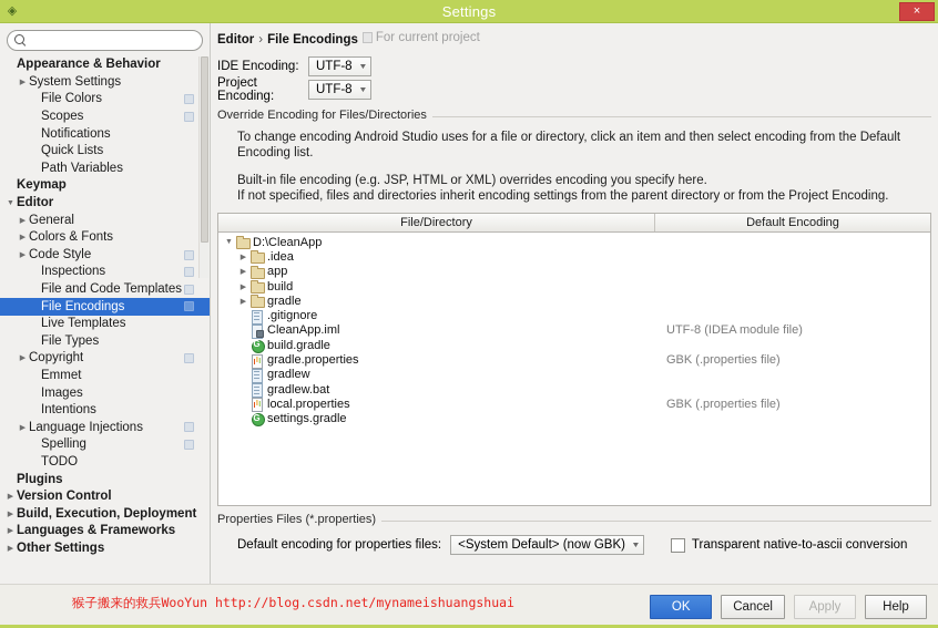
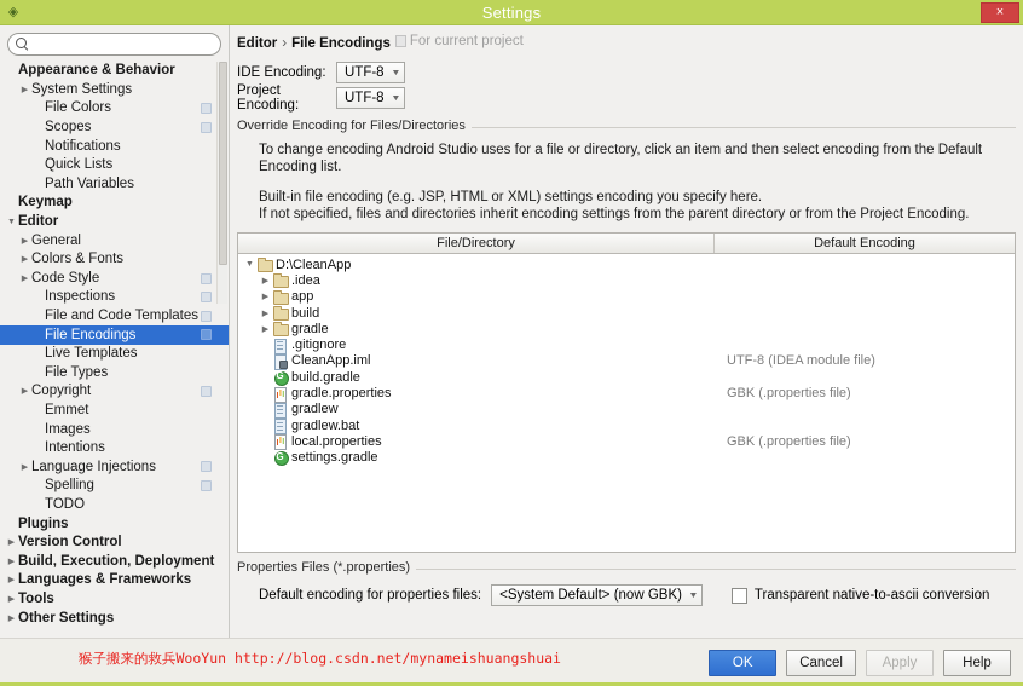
  ◈
  Settings
  ×
  Appearance & Behavior
  System Settings
  File Colors
  Scopes
  Notifications
  Quick Lists
  Path Variables
  Keymap
  Editor
  General
  Colors & Fonts
  Code Style
  Inspections
  File and Code Templates
  File Encodings
  Live Templates
  File Types
  Copyright
  Emmet
  Images
  Intentions
  Language Injections
  Spelling
  TODO
  Plugins
  Version Control
  Build, Execution, Deployment
  Languages & Frameworks
+ Tools
  Other Settings
  Editor
  ›
  File Encodings
  For current project
  IDE Encoding:
  UTF-8
  Project Encoding:
  UTF-8
  Override Encoding for Files/Directories
  To change encoding Android Studio uses for a file or directory, click an item and then select encoding from the Default Encoding list.
- Built-in file encoding (e.g. JSP, HTML or XML) overrides encoding you specify here.
+ Built-in file encoding (e.g. JSP, HTML or XML) settings encoding you specify here.
  If not specified, files and directories inherit encoding settings from the parent directory or from the Project Encoding.
  File/Directory
  Default Encoding
  D:\CleanApp
  .idea
  app
  build
  gradle
  .gitignore
  CleanApp.iml
  UTF-8 (IDEA module file)
  build.gradle
  gradle.properties
  GBK (.properties file)
  gradlew
  gradlew.bat
  local.properties
  GBK (.properties file)
  settings.gradle
  Properties Files (*.properties)
  Default encoding for properties files:
  <System Default> (now GBK)
  Transparent native-to-ascii conversion
  猴子搬来的救兵WooYun http://blog.csdn.net/mynameishuangshuai
  OK
  Cancel
  Apply
  Help
